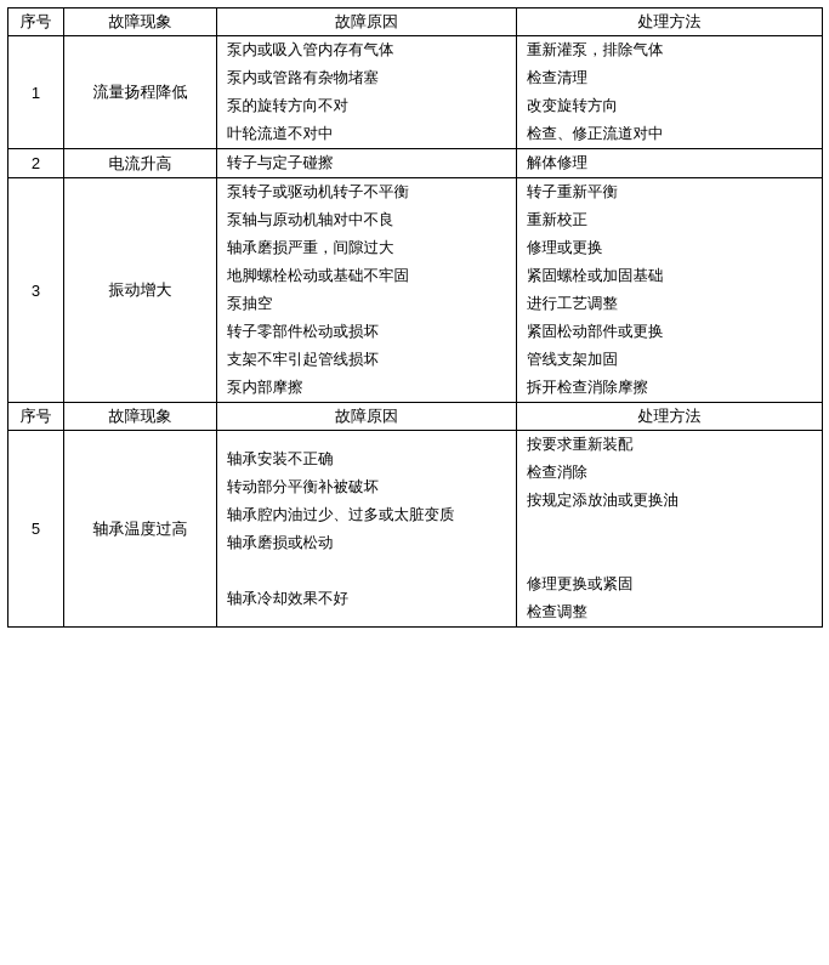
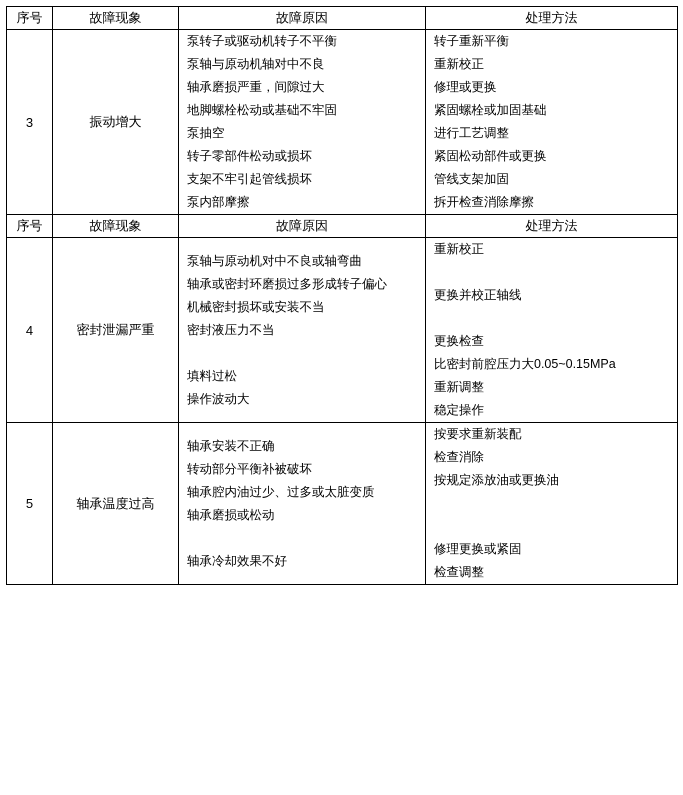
  序号	故障现象	故障原因	处理方法
- 1	流量扬程降低	泵内或吸入管内存有气体 泵内或管路有杂物堵塞 泵的旋转方向不对 叶轮流道不对中	重新灌泵，排除气体 检查清理 改变旋转方向 检查、修正流道对中
- 2	电流升高	转子与定子碰擦	解体修理
  3	振动增大	泵转子或驱动机转子不平衡 泵轴与原动机轴对中不良 轴承磨损严重，间隙过大 地脚螺栓松动或基础不牢固 泵抽空 转子零部件松动或损坏 支架不牢引起管线损坏 泵内部摩擦	转子重新平衡 重新校正 修理或更换 紧固螺栓或加固基础 进行工艺调整 紧固松动部件或更换 管线支架加固 拆开检查消除摩擦
  序号	故障现象	故障原因	处理方法
+ 4	密封泄漏严重	泵轴与原动机对中不良或轴弯曲 轴承或密封环磨损过多形成转子偏心 机械密封损坏或安装不当 密封液压力不当 填料过松 操作波动大	重新校正 更换并校正轴线 更换检查 比密封前腔压力大0.05~0.15MPa 重新调整 稳定操作
  5	轴承温度过高	轴承安装不正确 转动部分平衡补被破坏 轴承腔内油过少、过多或太脏变质 轴承磨损或松动 轴承冷却效果不好	按要求重新装配 检查消除 按规定添放油或更换油 修理更换或紧固 检查调整
